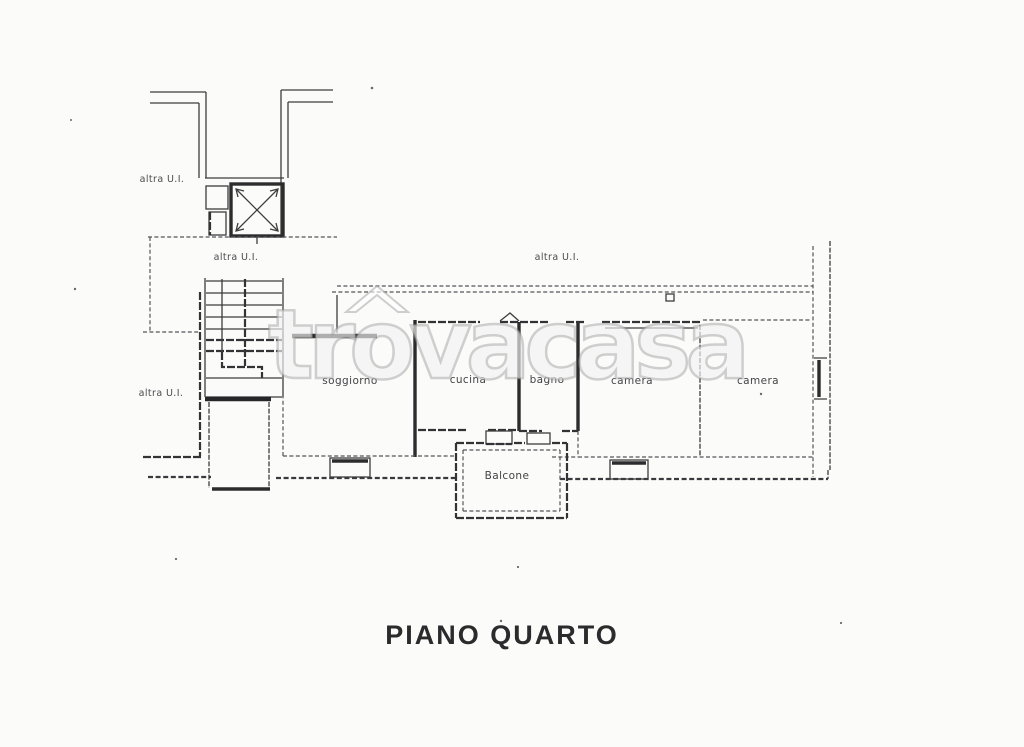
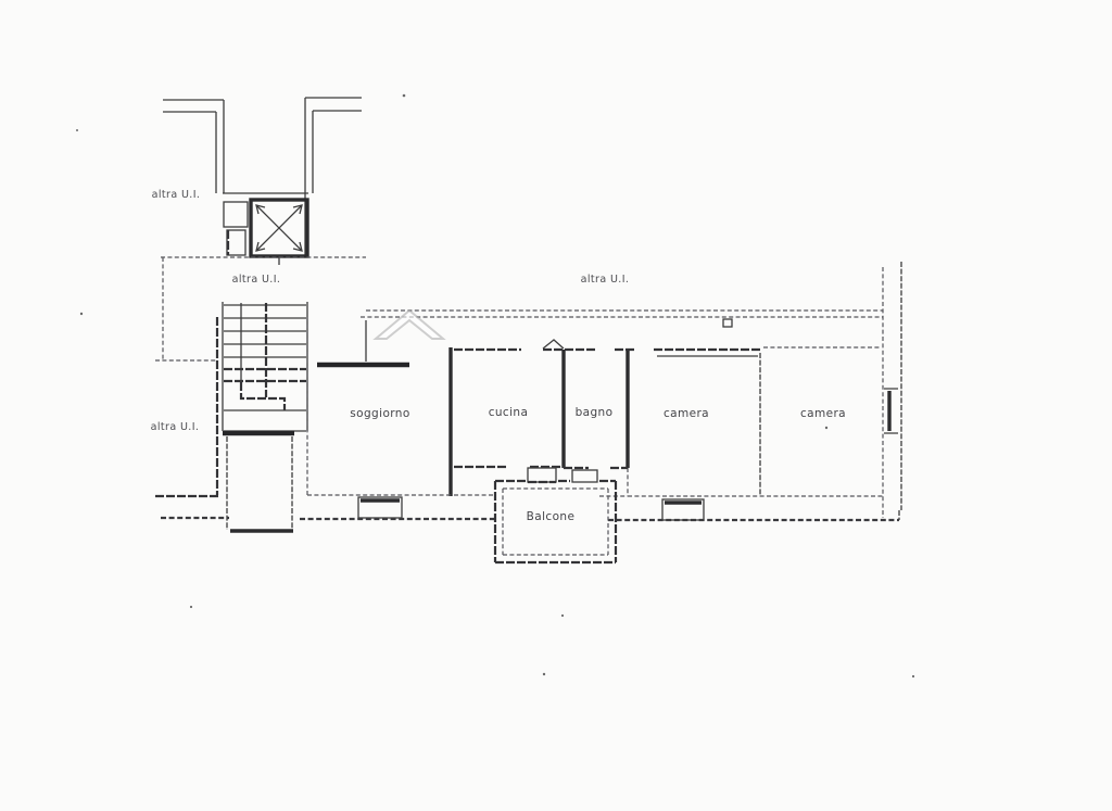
  altra U.I.
  altra U.I.
  altra U.I.
  altra U.I.
  soggiorno
  cucina
  bagno
  camera
  camera
  Balcone
- trovacasa
- PIANO QUARTO
